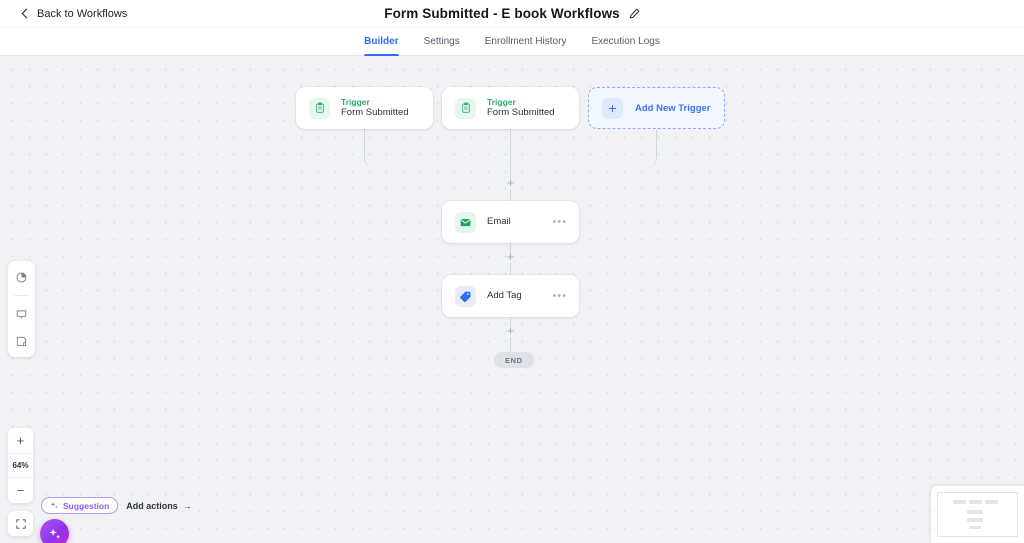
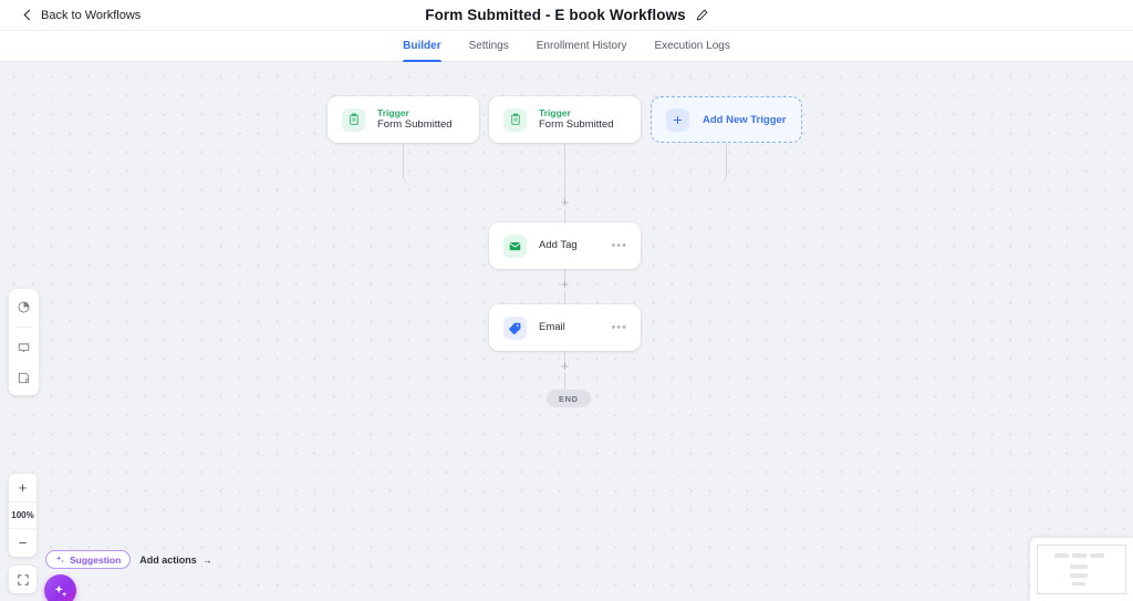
  Back to Workflows
  Form Submitted - E book Workflows
  Builder
  Settings
  Enrollment History
  Execution Logs
  Trigger
  Form Submitted
  Trigger
  Form Submitted
  +
  Add New Trigger
  +
- Email
+ Add Tag
  •••
  +
- Add Tag
+ Email
  •••
  +
  END
  +
- 64%
+ 100%
  −
  Suggestion
  Add actions
  →
